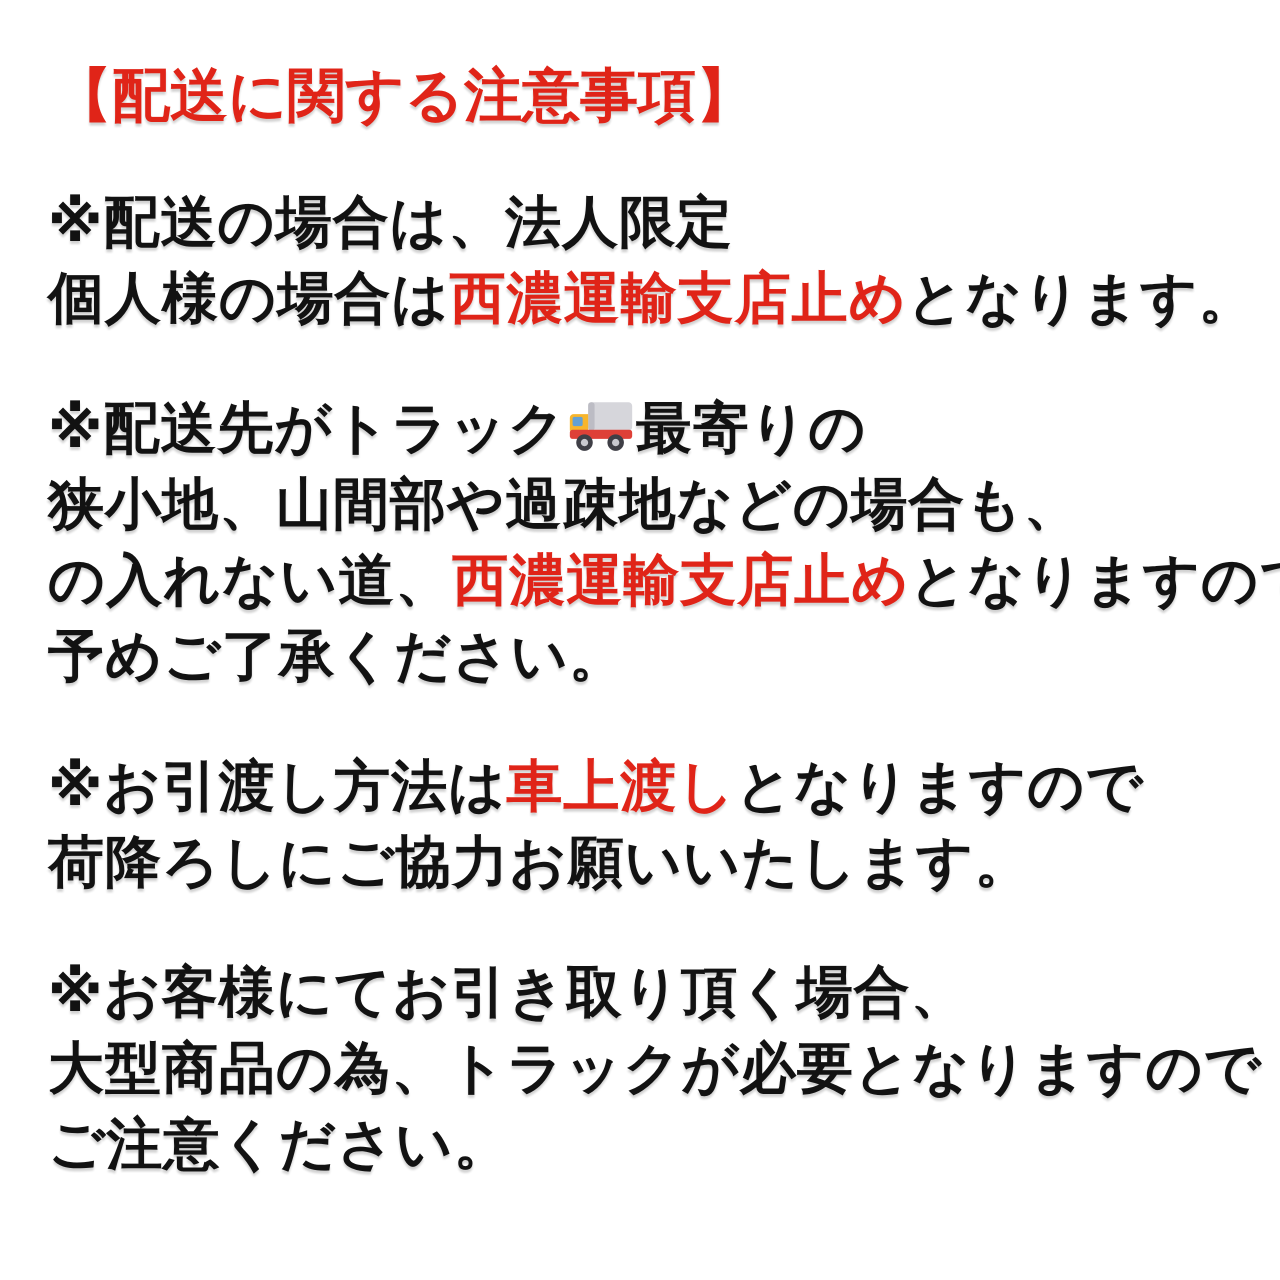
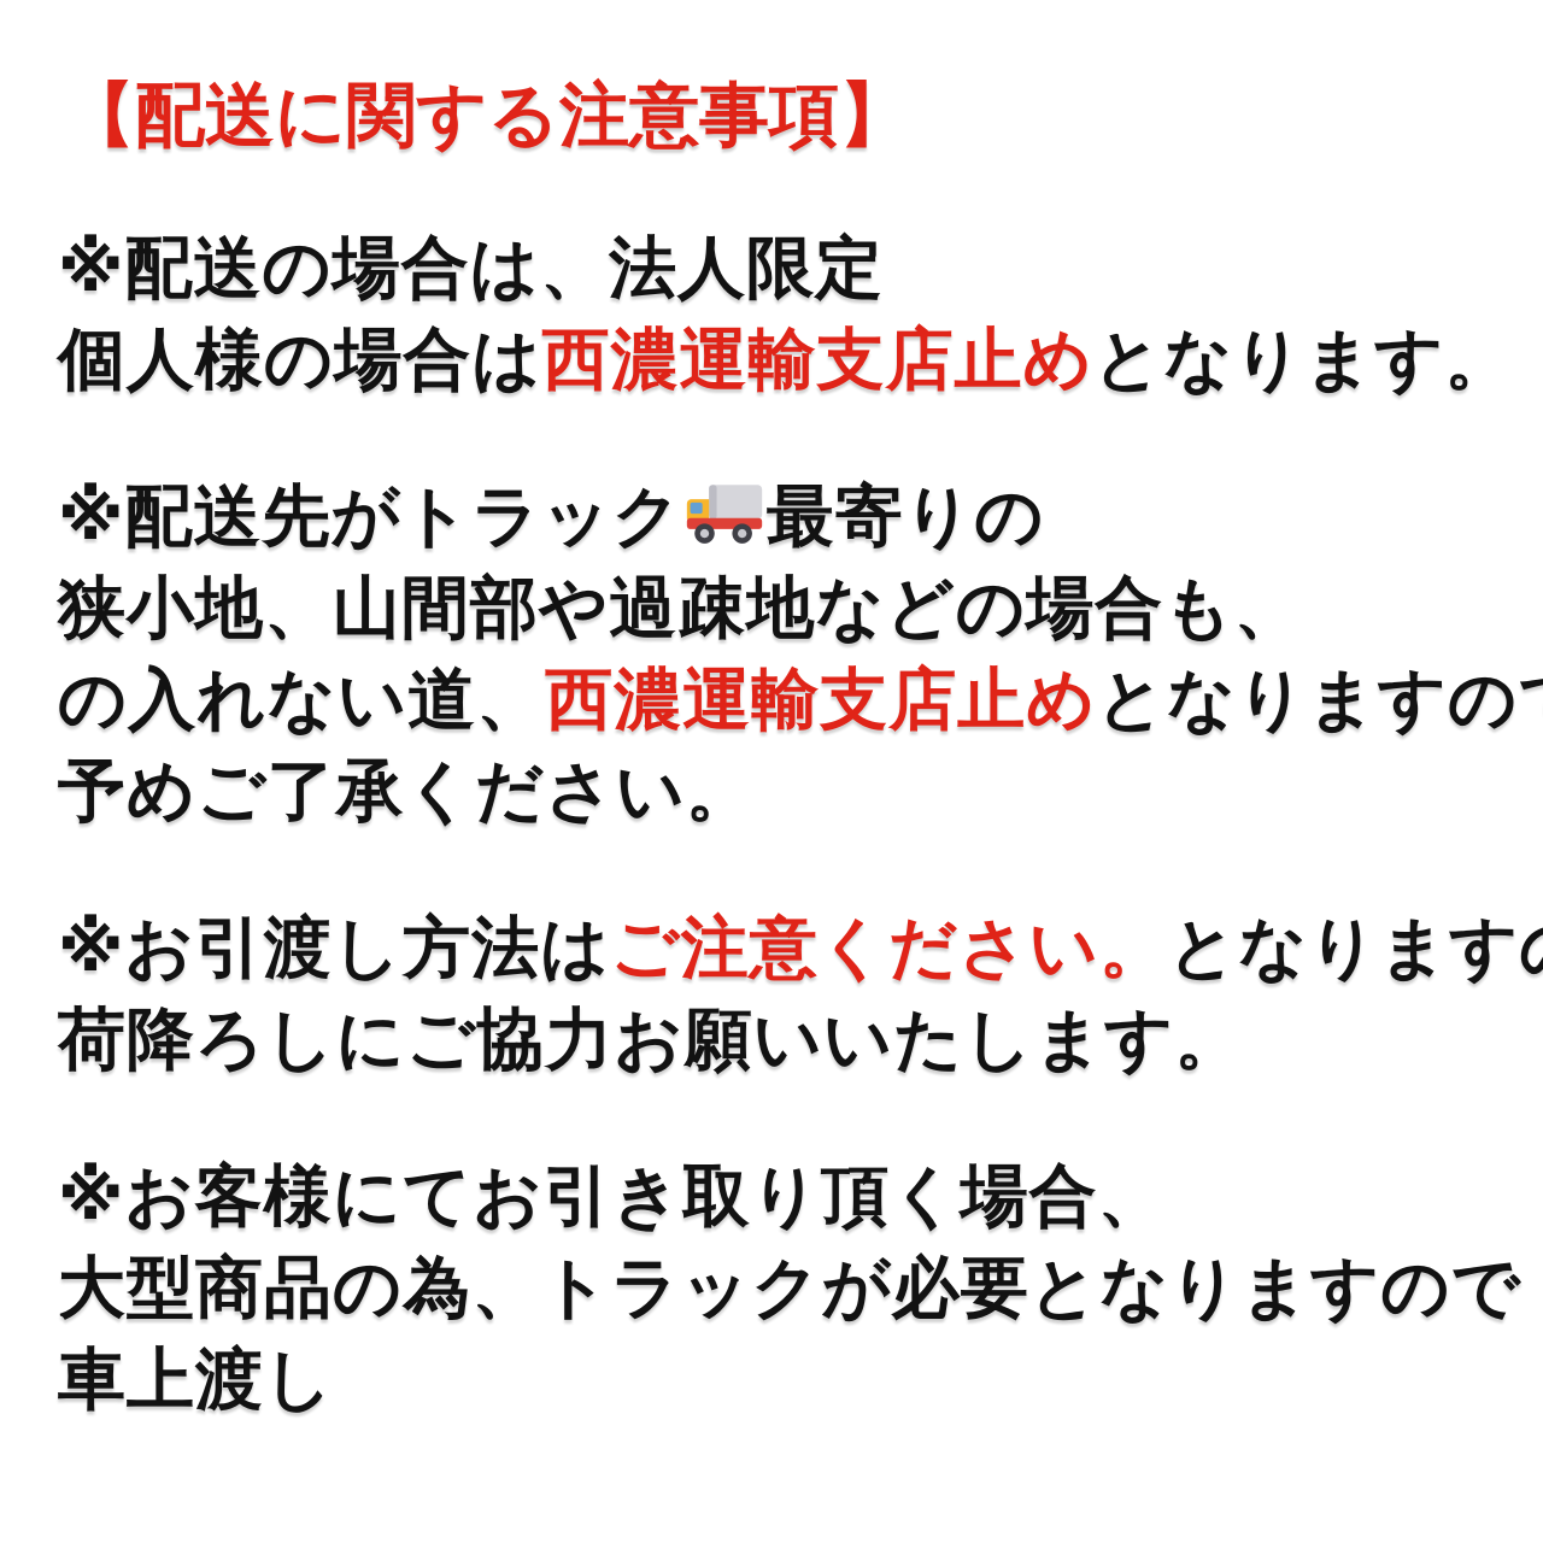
  【配送に関する注意事項】
  ※配送の場合は、法人限定
  個人様の場合は西濃運輸支店止めとなります。
  ※配送先がトラック 最寄りの
  狭小地、山間部や過疎地などの場合も、
  の入れない道、西濃運輸支店止めとなりますの
  予めご了承ください。
- ※お引渡し方法は車上渡しとなりますので
+ ※お引渡し方法はご注意ください。となります
  荷降ろしにご協力お願いいたします。
  ※お客様にてお引き取り頂く場合、
  大型商品の為、トラックが必要となりますので
- ご注意ください。
+ 車上渡し
